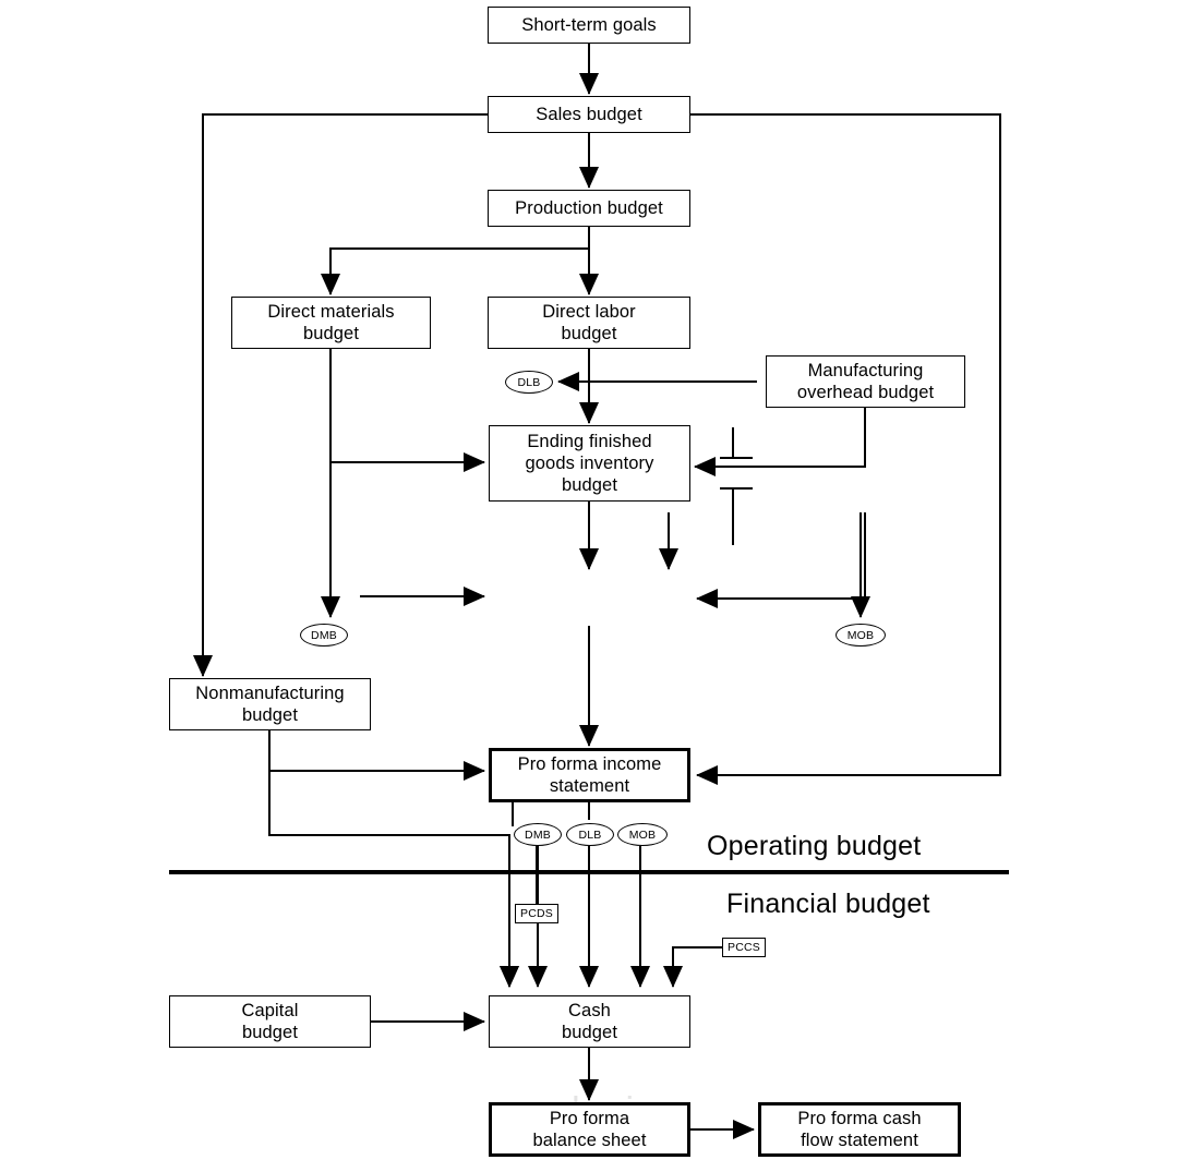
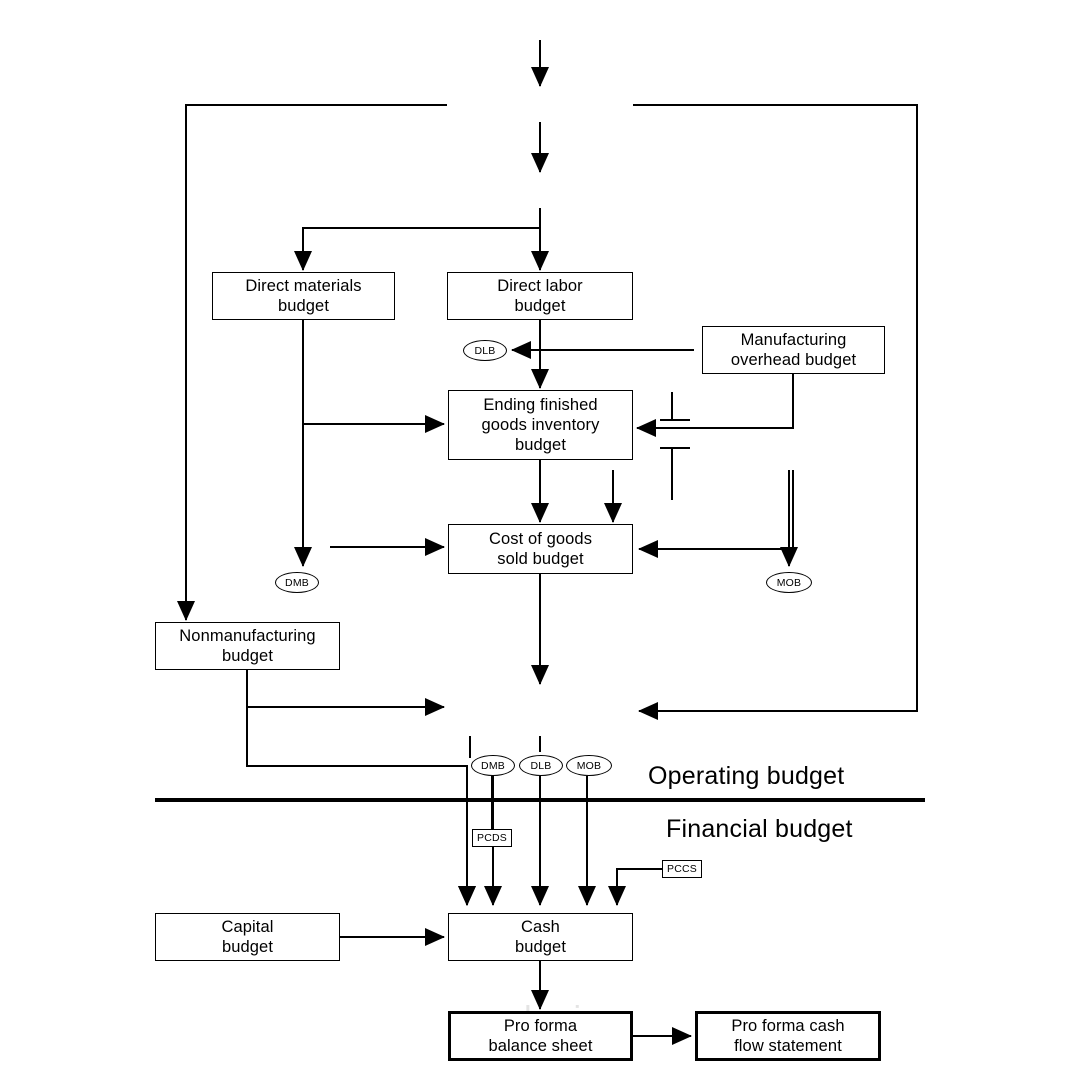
- Short-term goals
- Sales budget
- Production budget
  Direct materials
  budget
  Direct labor
  budget
  Manufacturing
  overhead budget
  Ending finished
  goods inventory
  budget
+ Cost of goods
+ sold budget
  Nonmanufacturing
  budget
- Pro forma income
- statement
  Capital
  budget
  Cash
  budget
  Pro forma
  balance sheet
  Pro forma cash
  flow statement
  DLB
  DMB
  MOB
  DMB
  DLB
  MOB
  PCDS
  PCCS
  Operating budget
  Financial budget
